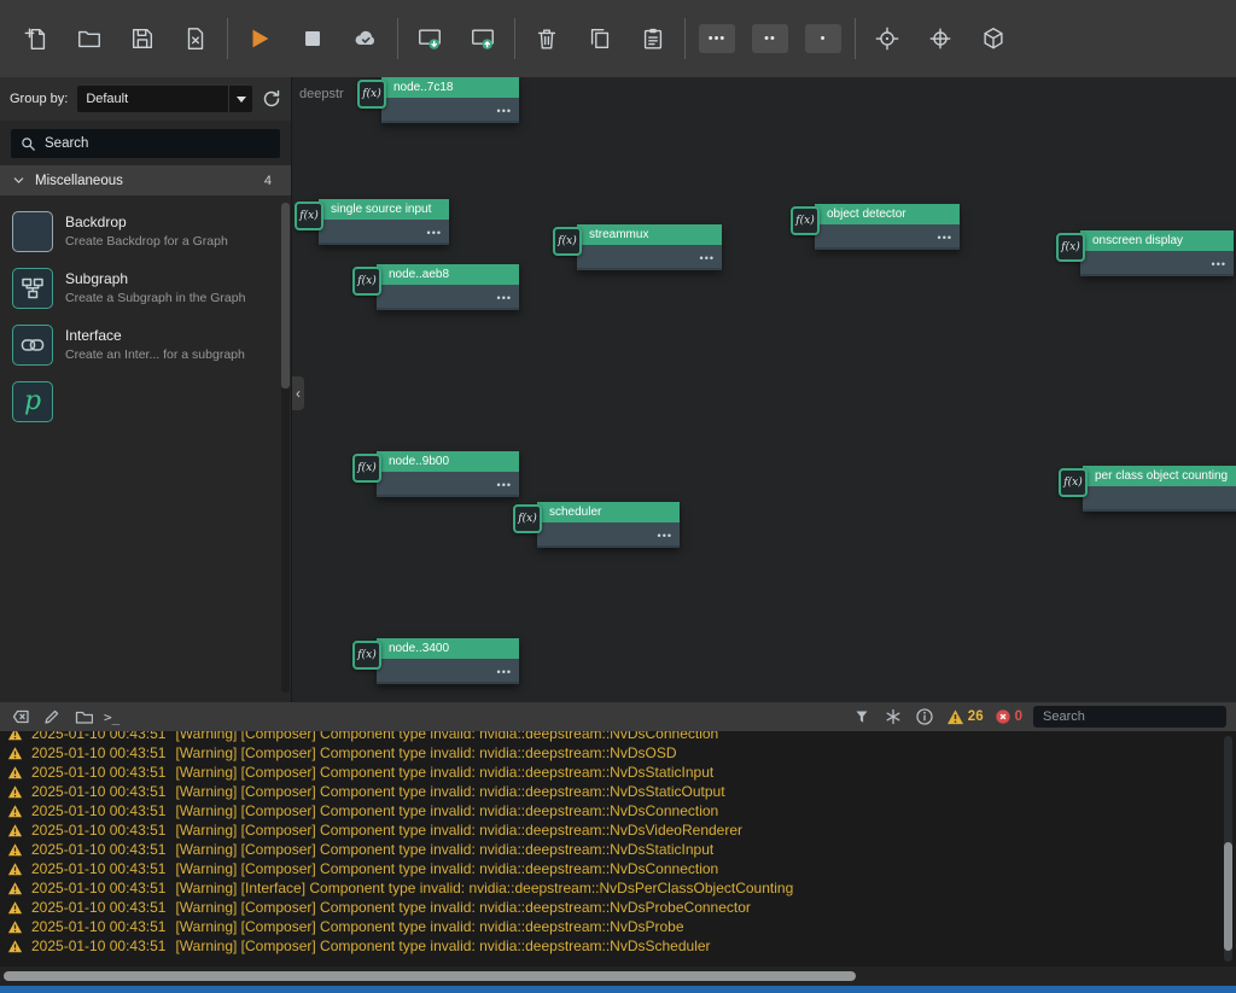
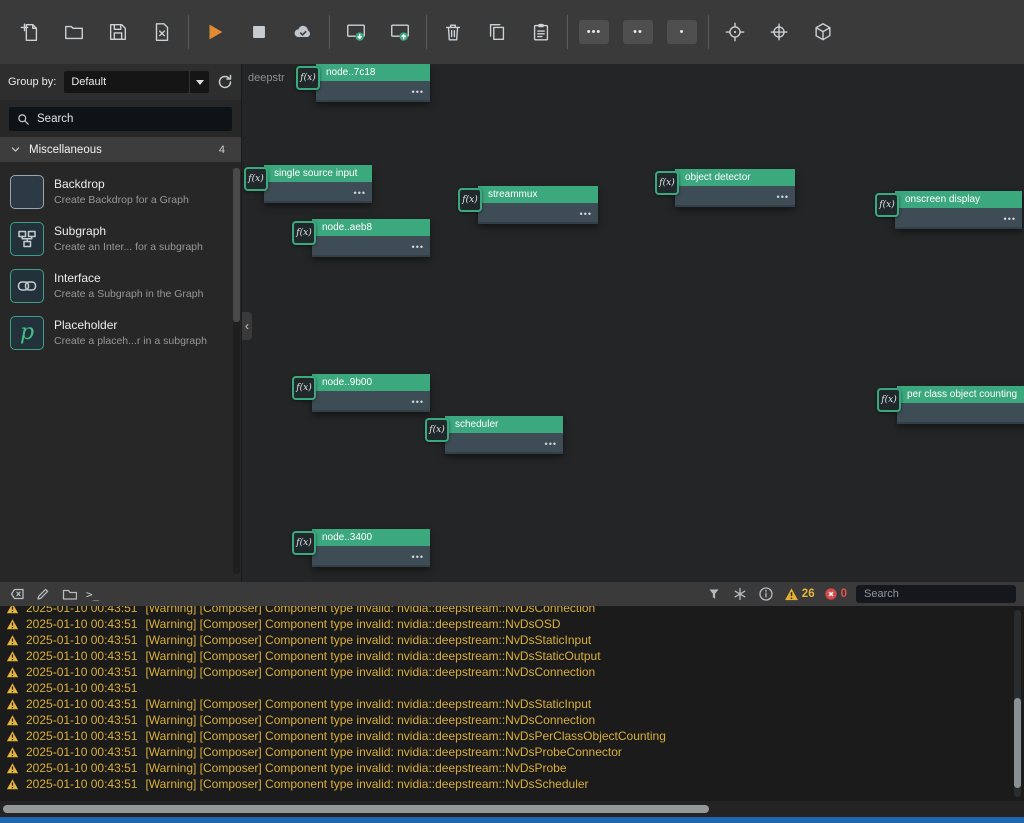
  •••
  ••
  •
  Group by:
  Default
  Search
  Miscellaneous
  4
  Backdrop
  Create Backdrop for a Graph
  Subgraph
- Create a Subgraph in the Graph
+ Create an Inter... for a subgraph
  Interface
- Create an Inter... for a subgraph
+ Create a Subgraph in the Graph
  p
+ Placeholder
+ Create a placeh...r in a subgraph
  ‹
  deepstr
  f(x)
  node..7c18
  •••
  f(x)
  single source input
  •••
  f(x)
  streammux
  •••
  f(x)
  object detector
  •••
  f(x)
  onscreen display
  •••
  f(x)
  node..aeb8
  •••
  f(x)
  node..9b00
  •••
  f(x)
  scheduler
  •••
  f(x)
  per class object counting
  f(x)
  node..3400
  •••
  >_
  26
  0
  Search
  2025-01-10 00:43:51
  [Warning] [Composer] Component type invalid: nvidia::deepstream::NvDsConnection
  2025-01-10 00:43:51
  [Warning] [Composer] Component type invalid: nvidia::deepstream::NvDsOSD
  2025-01-10 00:43:51
  [Warning] [Composer] Component type invalid: nvidia::deepstream::NvDsStaticInput
  2025-01-10 00:43:51
  [Warning] [Composer] Component type invalid: nvidia::deepstream::NvDsStaticOutput
  2025-01-10 00:43:51
  [Warning] [Composer] Component type invalid: nvidia::deepstream::NvDsConnection
  2025-01-10 00:43:51
- [Warning] [Composer] Component type invalid: nvidia::deepstream::NvDsVideoRenderer
  2025-01-10 00:43:51
  [Warning] [Composer] Component type invalid: nvidia::deepstream::NvDsStaticInput
  2025-01-10 00:43:51
  [Warning] [Composer] Component type invalid: nvidia::deepstream::NvDsConnection
  2025-01-10 00:43:51
- [Warning] [Interface] Component type invalid: nvidia::deepstream::NvDsPerClassObjectCounting
+ [Warning] [Composer] Component type invalid: nvidia::deepstream::NvDsPerClassObjectCounting
  2025-01-10 00:43:51
  [Warning] [Composer] Component type invalid: nvidia::deepstream::NvDsProbeConnector
  2025-01-10 00:43:51
  [Warning] [Composer] Component type invalid: nvidia::deepstream::NvDsProbe
  2025-01-10 00:43:51
  [Warning] [Composer] Component type invalid: nvidia::deepstream::NvDsScheduler
